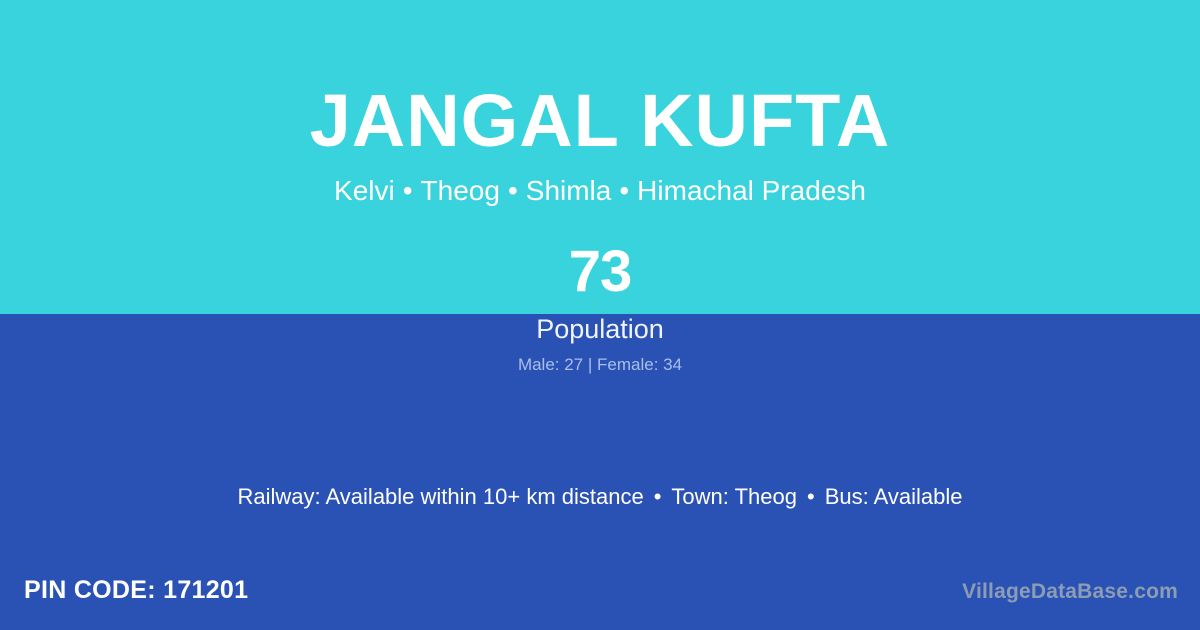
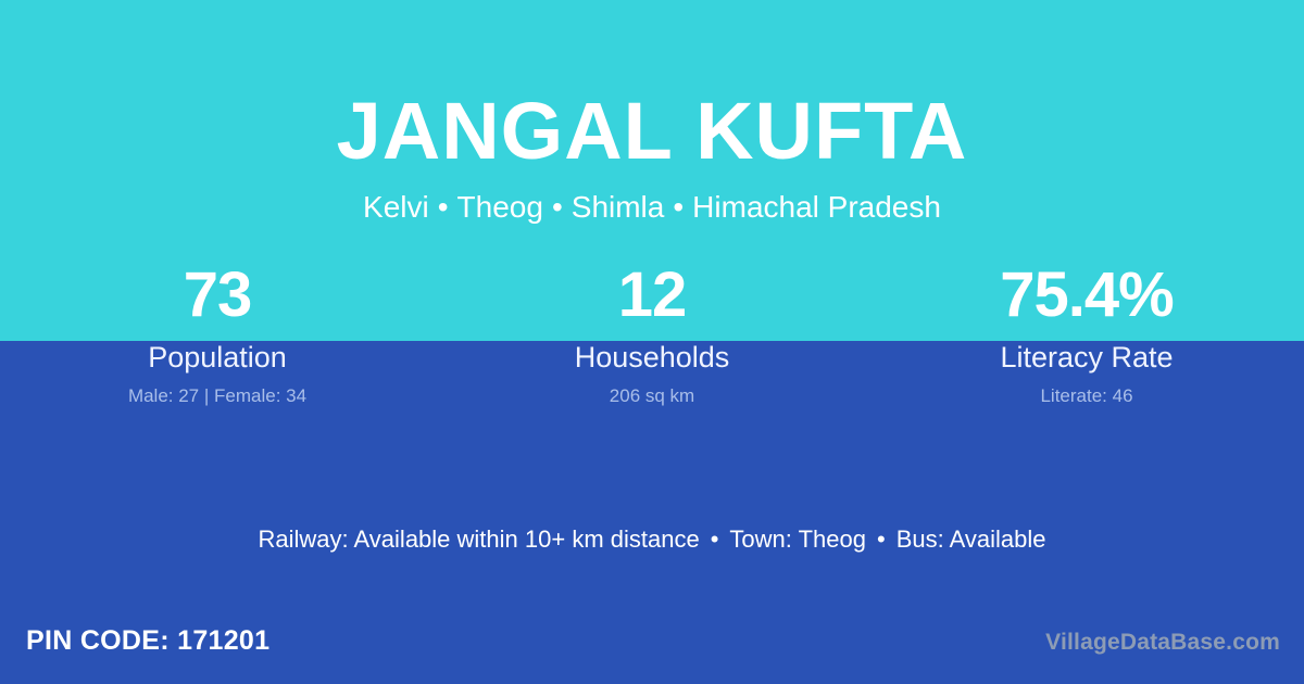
  JANGAL KUFTA
  Kelvi • Theog • Shimla • Himachal Pradesh
  73
  Population
  Male: 27 | Female: 34
+ 12
+ Households
+ 206 sq km
+ 75.4%
+ Literacy Rate
+ Literate: 46
  Railway: Available within 10+ km distance • Town: Theog • Bus: Available
  PIN CODE: 171201
  VillageDataBase.com
